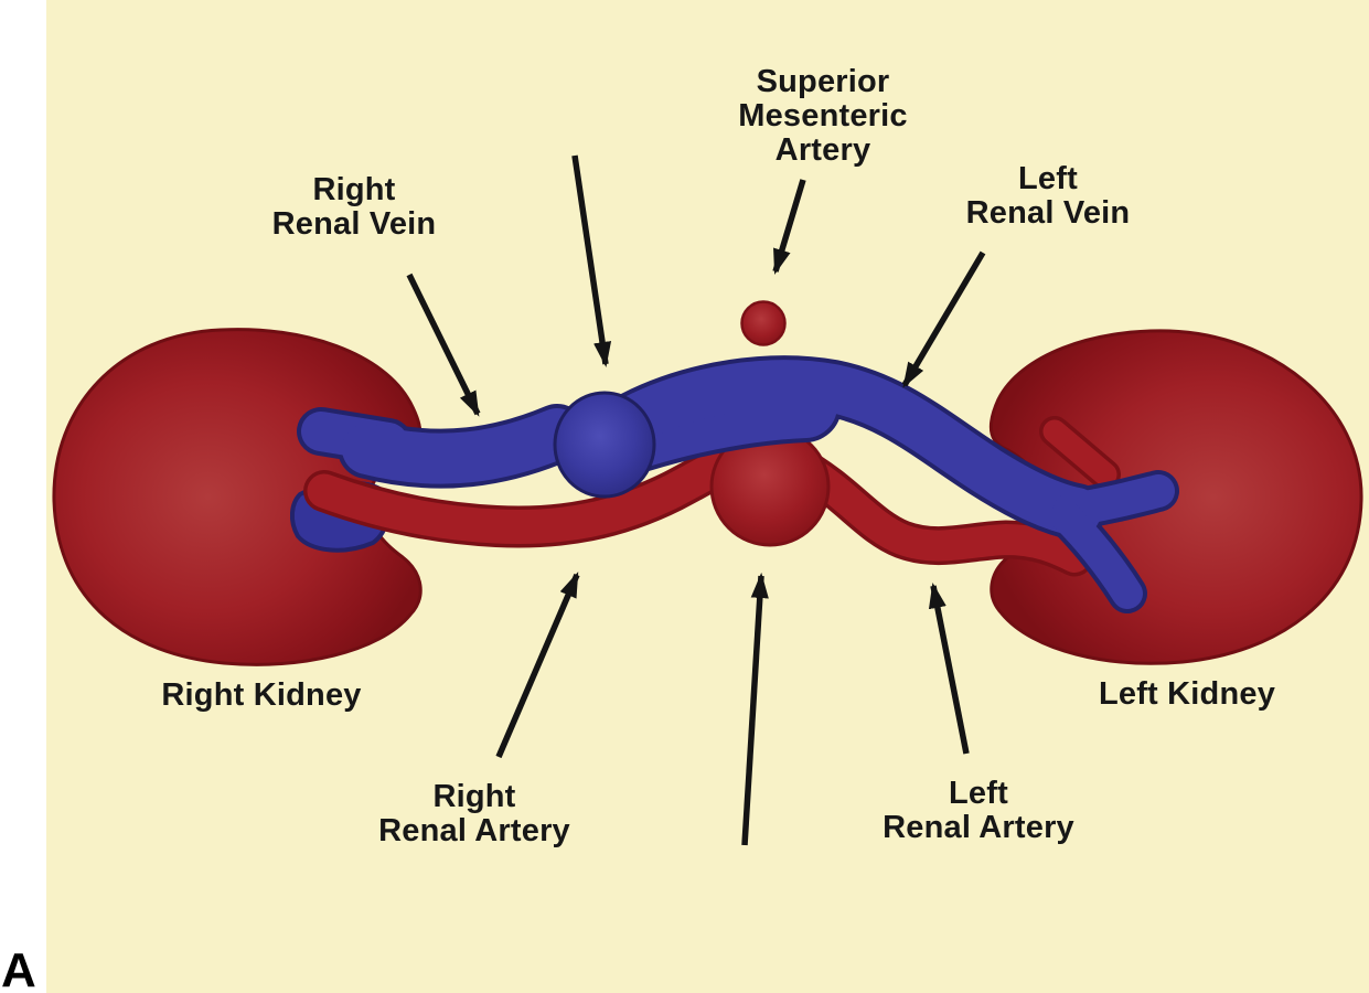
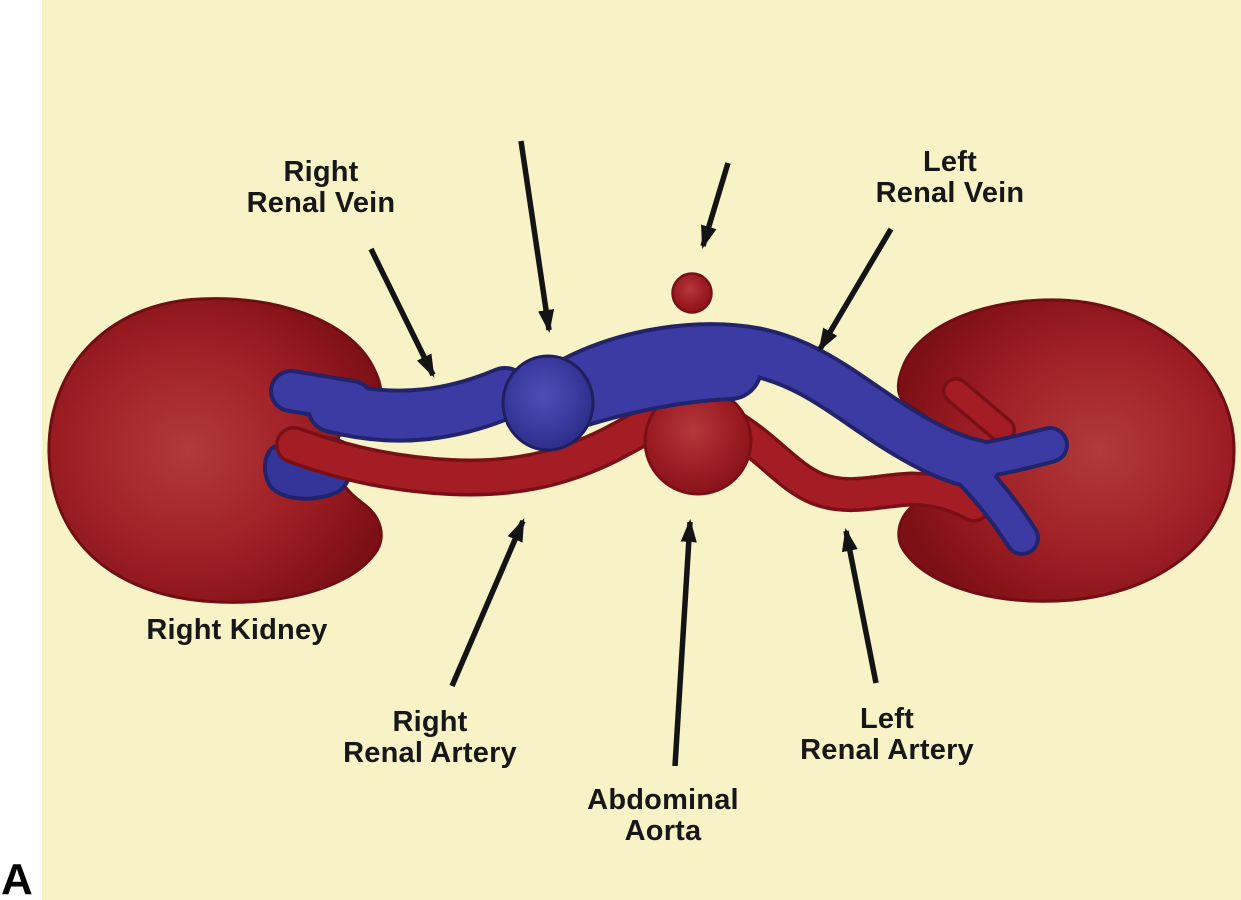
- Superior
- Mesenteric
- Artery
  Right
  Renal Vein
  Left
  Renal Vein
  Right Kidney
- Left Kidney
  Right
  Renal Artery
+ Abdominal
+ Aorta
  Left
  Renal Artery
  A
